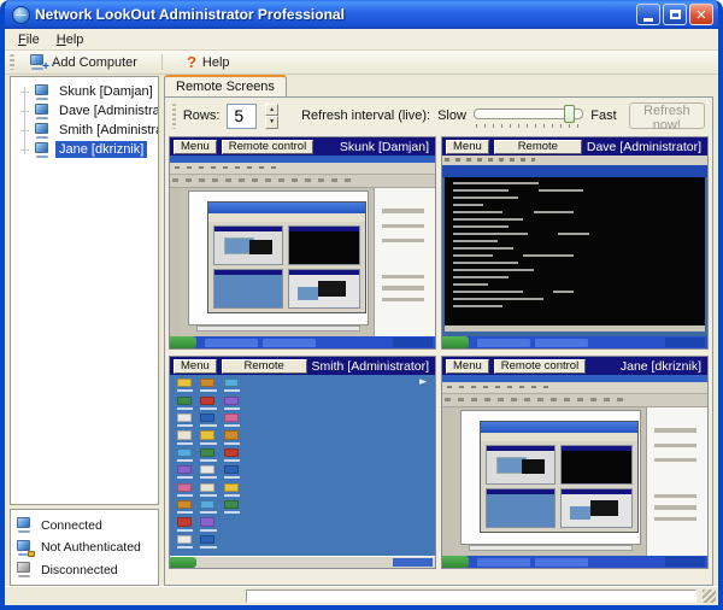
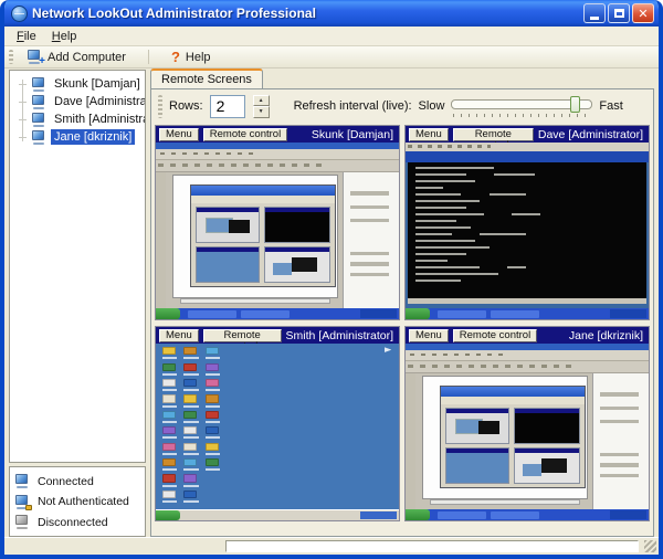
  Network LookOut Administrator Professional
  ✕
  File
  Help
  +
  Add Computer
  ?
  Help
  Skunk [Damjan]
  Dave [Administra
  Smith [Administr
  Jane [dkriznik]
  Connected
  Not Authenticated
  Disconnected
  Remote Screens
  Rows:
- 5
+ 2
  Refresh interval (live):
  Slow
  Fast
- Refresh now!
  Menu
  Remote control
  Skunk [Damjan]
  Menu
  Dave [Administrator]
  Menu
  Smith [Administrator]
  Menu
  Remote control
  Jane [dkriznik]
